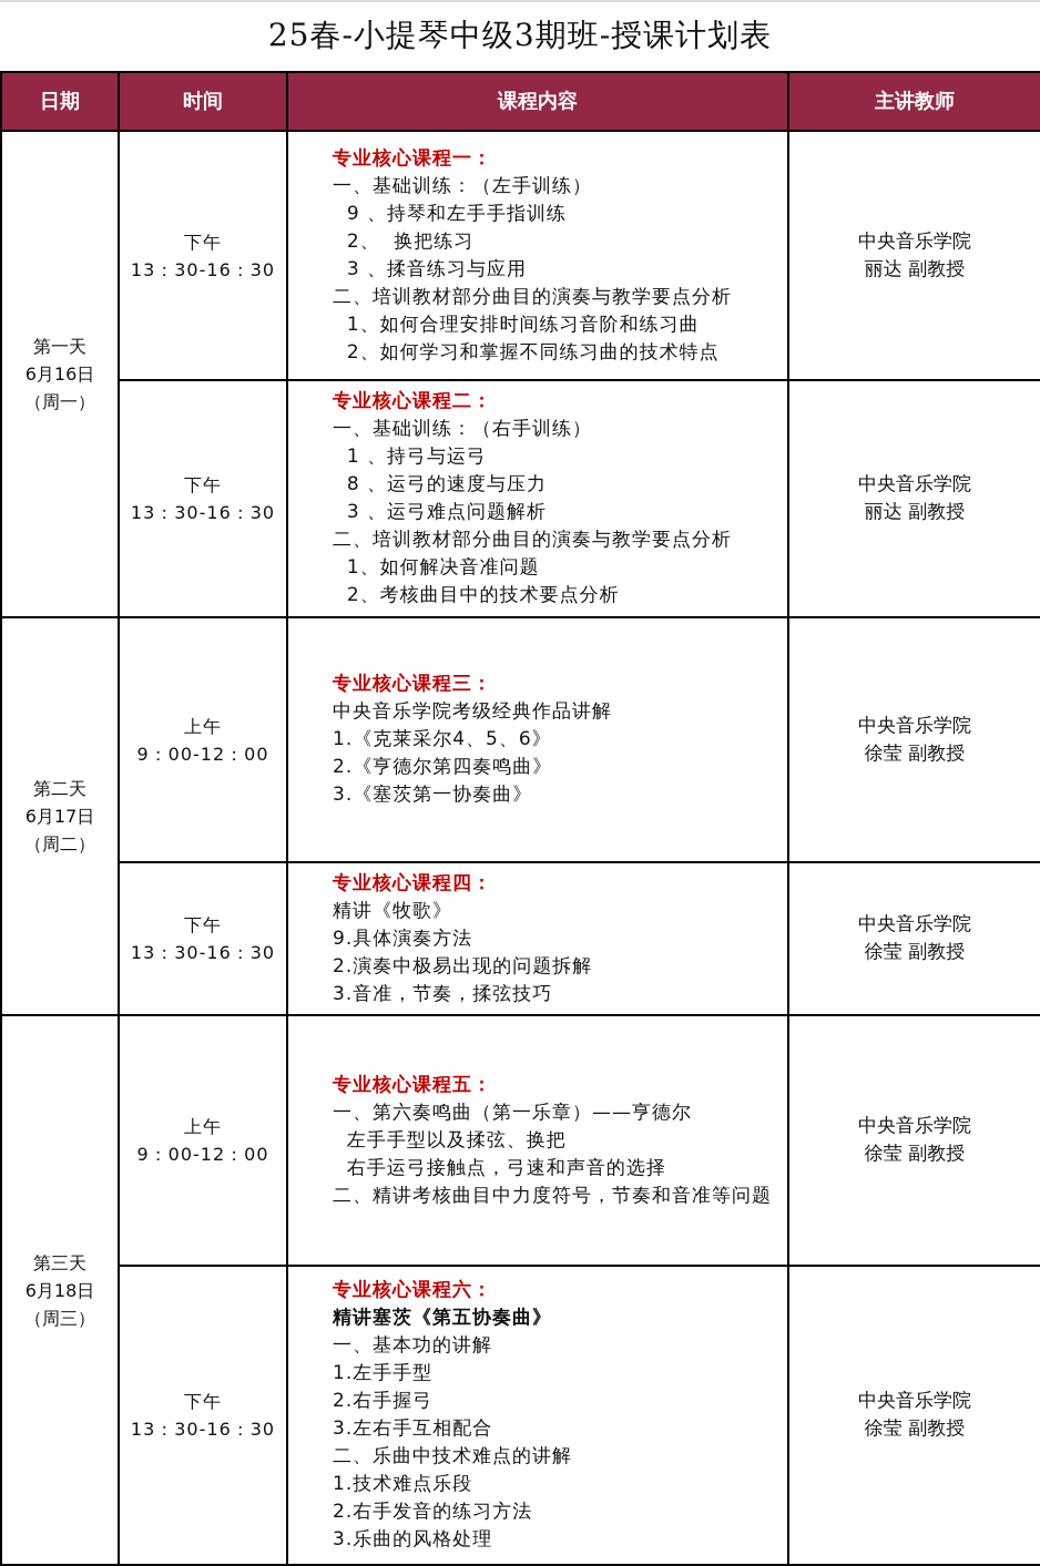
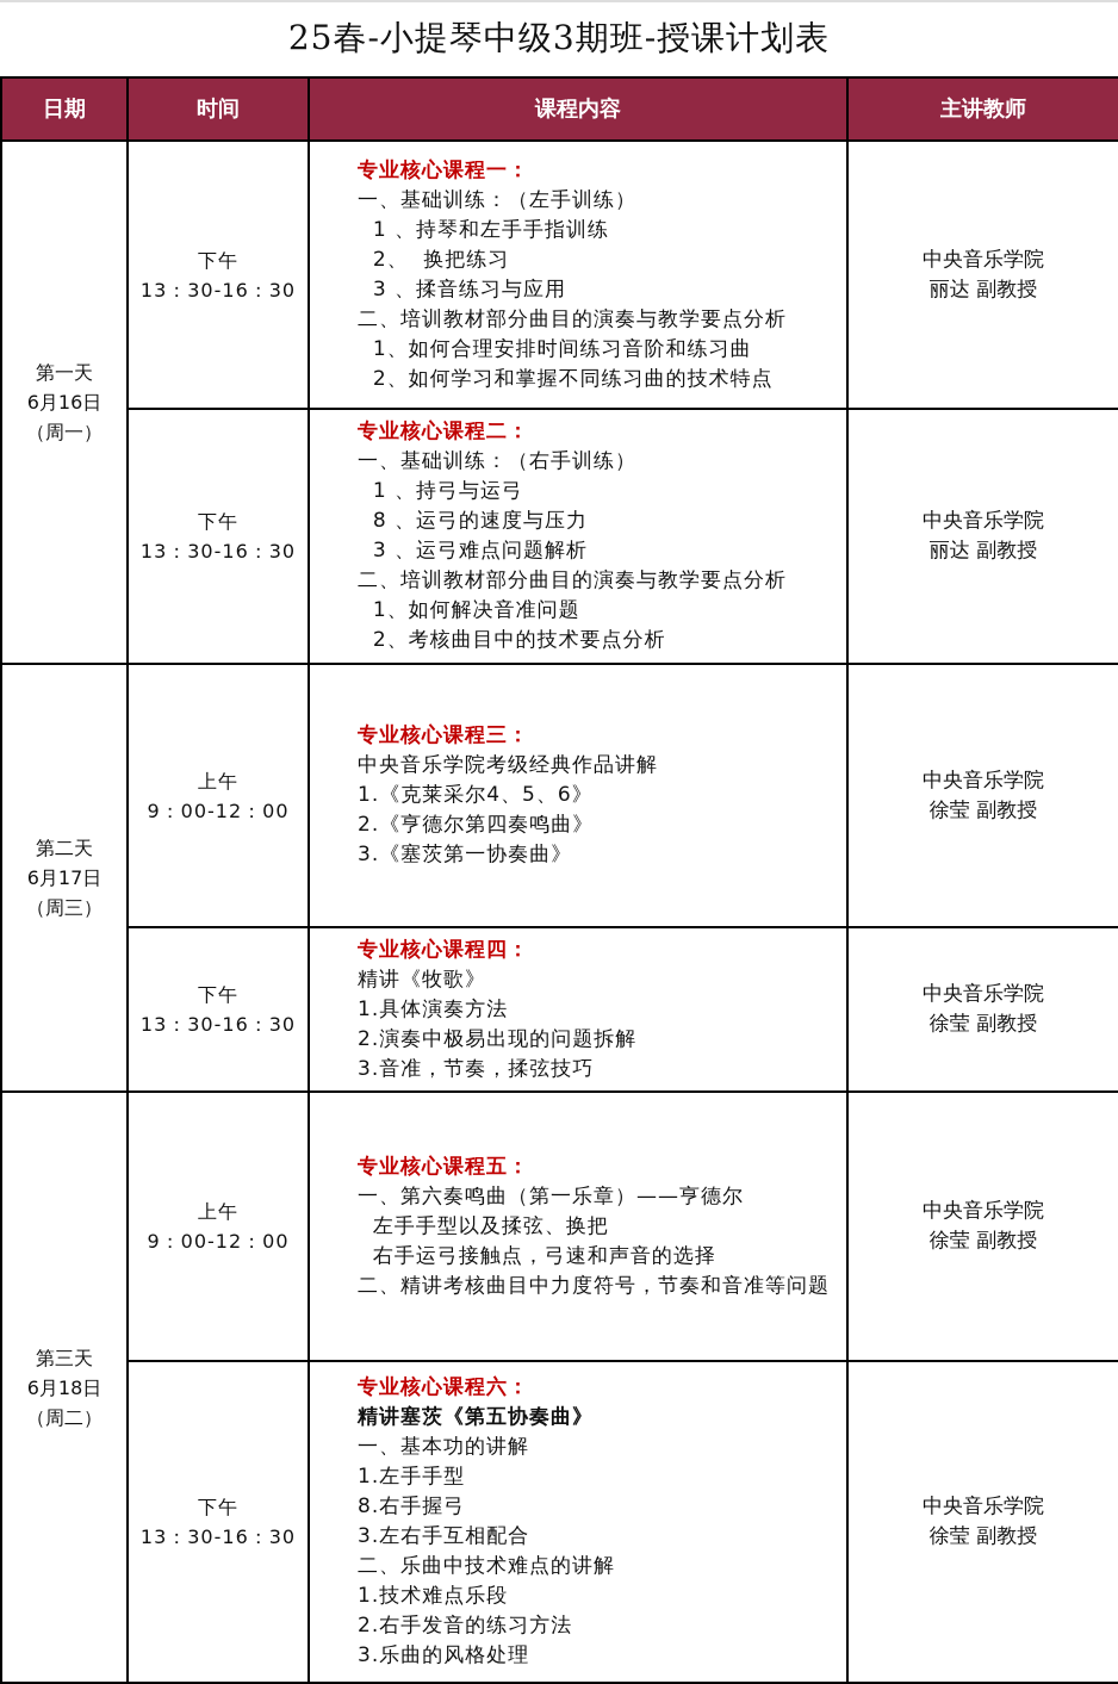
  25春-小提琴中级3期班-授课计划表
  日期	时间	课程内容	主讲教师
- 第一天 6月16日 （周一）	下午 13：30-16：30	专业核心课程一： 一、基础训练：（左手训练） 9 、持琴和左手手指训练 2、 换把练习 3 、揉音练习与应用二、培训教材部分曲目的演奏与教学要点分析 1、如何合理安排时间练习音阶和练习曲 2、如何学习和掌握不同练习曲的技术特点	中央音乐学院 丽达 副教授
+ 第一天 6月16日 （周一）	下午 13：30-16：30	专业核心课程一： 一、基础训练：（左手训练） 1 、持琴和左手手指训练 2、 换把练习 3 、揉音练习与应用二、培训教材部分曲目的演奏与教学要点分析 1、如何合理安排时间练习音阶和练习曲 2、如何学习和掌握不同练习曲的技术特点	中央音乐学院 丽达 副教授
  下午 13：30-16：30	专业核心课程二： 一、基础训练：（右手训练） 1 、持弓与运弓 8 、运弓的速度与压力 3 、运弓难点问题解析二、培训教材部分曲目的演奏与教学要点分析 1、如何解决音准问题 2、考核曲目中的技术要点分析	中央音乐学院 丽达 副教授
- 第二天 6月17日 （周二）	上午 9：00-12：00	专业核心课程三： 中央音乐学院考级经典作品讲解1.《克莱采尔4、5、6》2.《亨德尔第四奏鸣曲》3.《塞茨第一协奏曲》	中央音乐学院 徐莹 副教授
+ 第二天 6月17日 （周三）	上午 9：00-12：00	专业核心课程三： 中央音乐学院考级经典作品讲解1.《克莱采尔4、5、6》2.《亨德尔第四奏鸣曲》3.《塞茨第一协奏曲》	中央音乐学院 徐莹 副教授
- 下午 13：30-16：30	专业核心课程四： 精讲《牧歌》9.具体演奏方法2.演奏中极易出现的问题拆解3.音准，节奏，揉弦技巧	中央音乐学院 徐莹 副教授
+ 下午 13：30-16：30	专业核心课程四： 精讲《牧歌》1.具体演奏方法2.演奏中极易出现的问题拆解3.音准，节奏，揉弦技巧	中央音乐学院 徐莹 副教授
- 第三天 6月18日 （周三）	上午 9：00-12：00	专业核心课程五： 一、第六奏鸣曲（第一乐章）——亨德尔 左手手型以及揉弦、换把 右手运弓接触点，弓速和声音的选择二、精讲考核曲目中力度符号，节奏和音准等问题	中央音乐学院 徐莹 副教授
+ 第三天 6月18日 （周二）	上午 9：00-12：00	专业核心课程五： 一、第六奏鸣曲（第一乐章）——亨德尔 左手手型以及揉弦、换把 右手运弓接触点，弓速和声音的选择二、精讲考核曲目中力度符号，节奏和音准等问题	中央音乐学院 徐莹 副教授
- 下午 13：30-16：30	专业核心课程六： 精讲塞茨《第五协奏曲》一、基本功的讲解1.左手手型2.右手握弓3.左右手互相配合二、乐曲中技术难点的讲解1.技术难点乐段2.右手发音的练习方法3.乐曲的风格处理	中央音乐学院 徐莹 副教授
+ 下午 13：30-16：30	专业核心课程六： 精讲塞茨《第五协奏曲》一、基本功的讲解1.左手手型8.右手握弓3.左右手互相配合二、乐曲中技术难点的讲解1.技术难点乐段2.右手发音的练习方法3.乐曲的风格处理	中央音乐学院 徐莹 副教授
